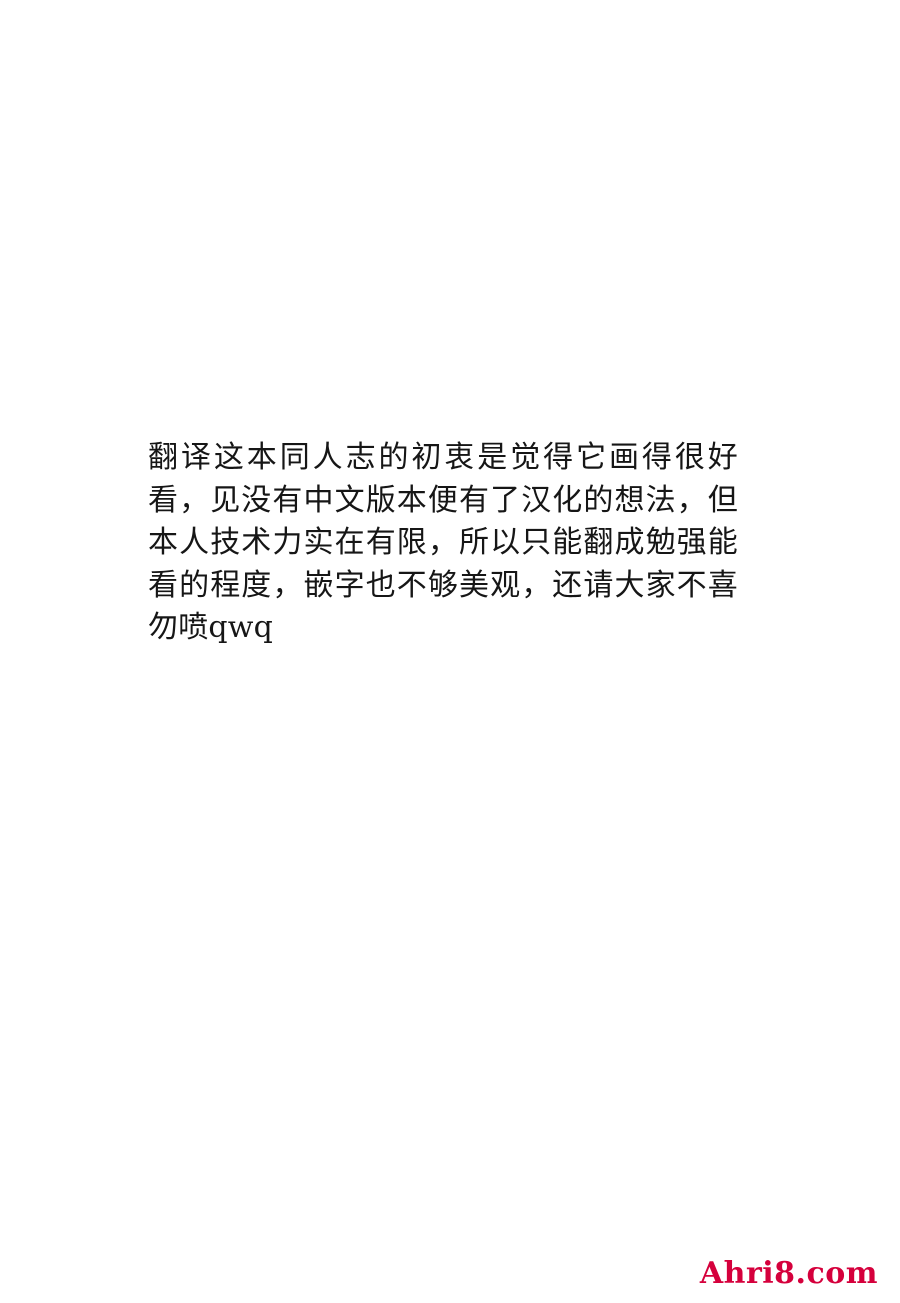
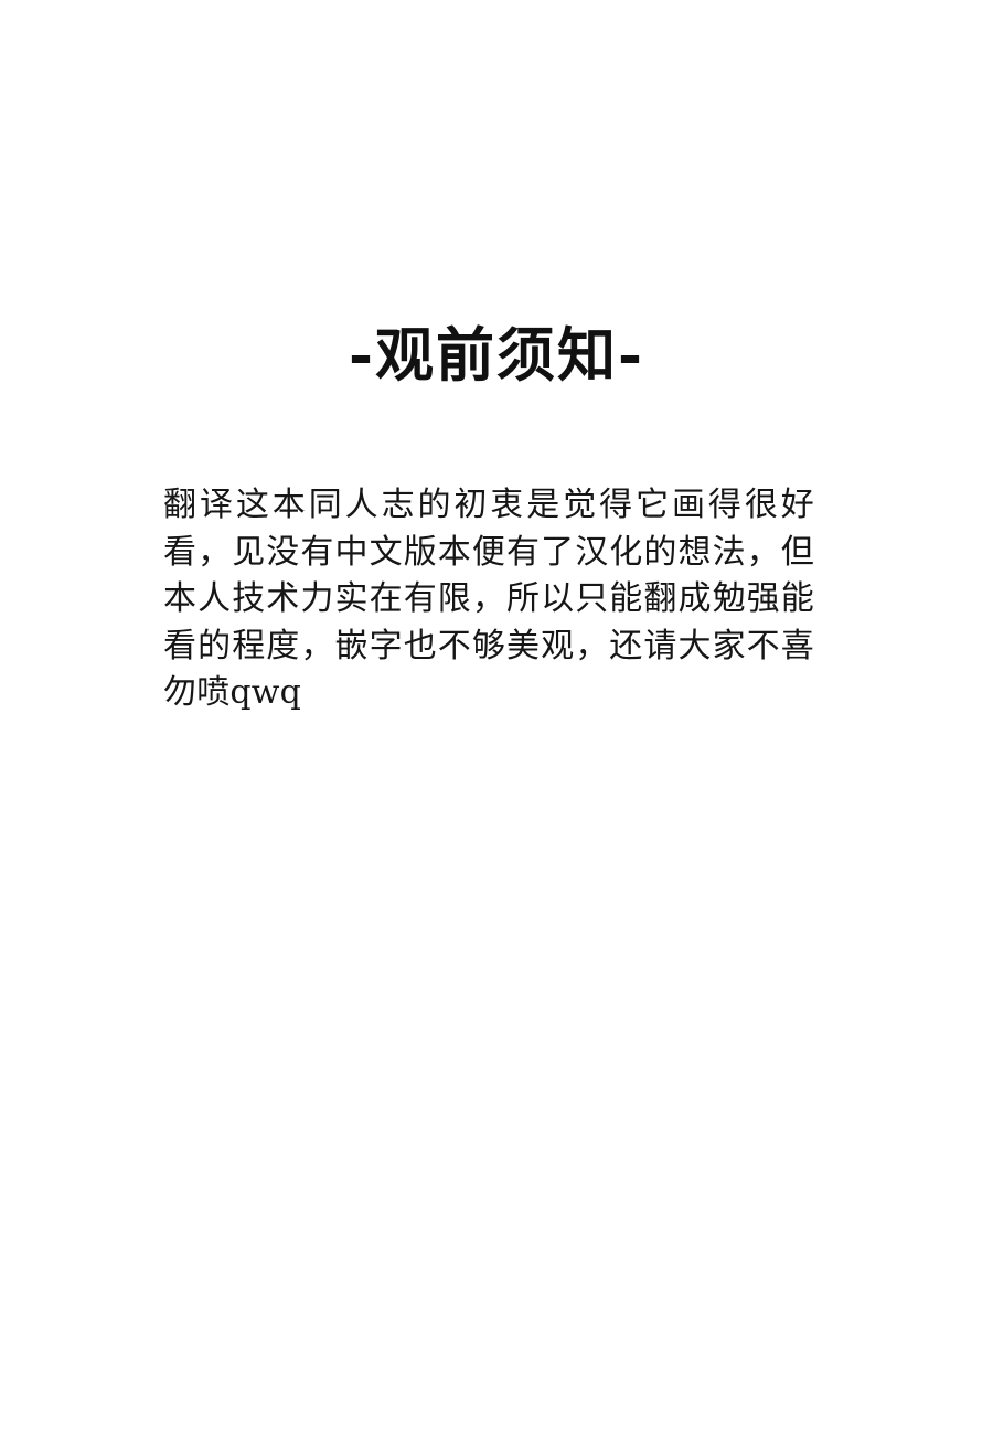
+ -观前须知-
  翻译这本同人志的初衷是觉得它画得很好看，见没有中文版本便有了汉化的想法，但本人技术力实在有限，所以只能翻成勉强能看的程度，嵌字也不够美观，还请大家不喜勿喷qwq
- Ahri8.com
